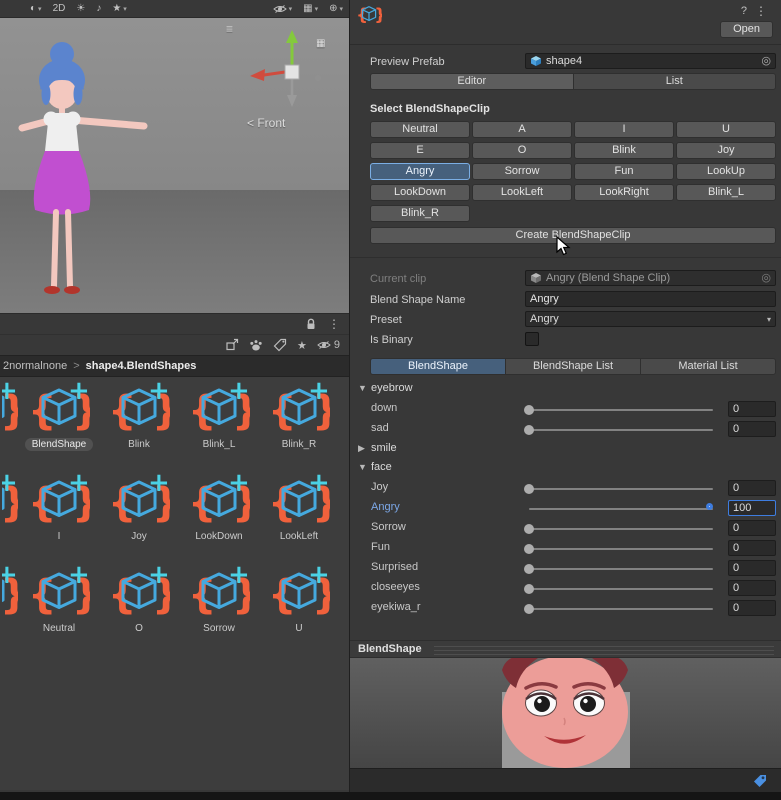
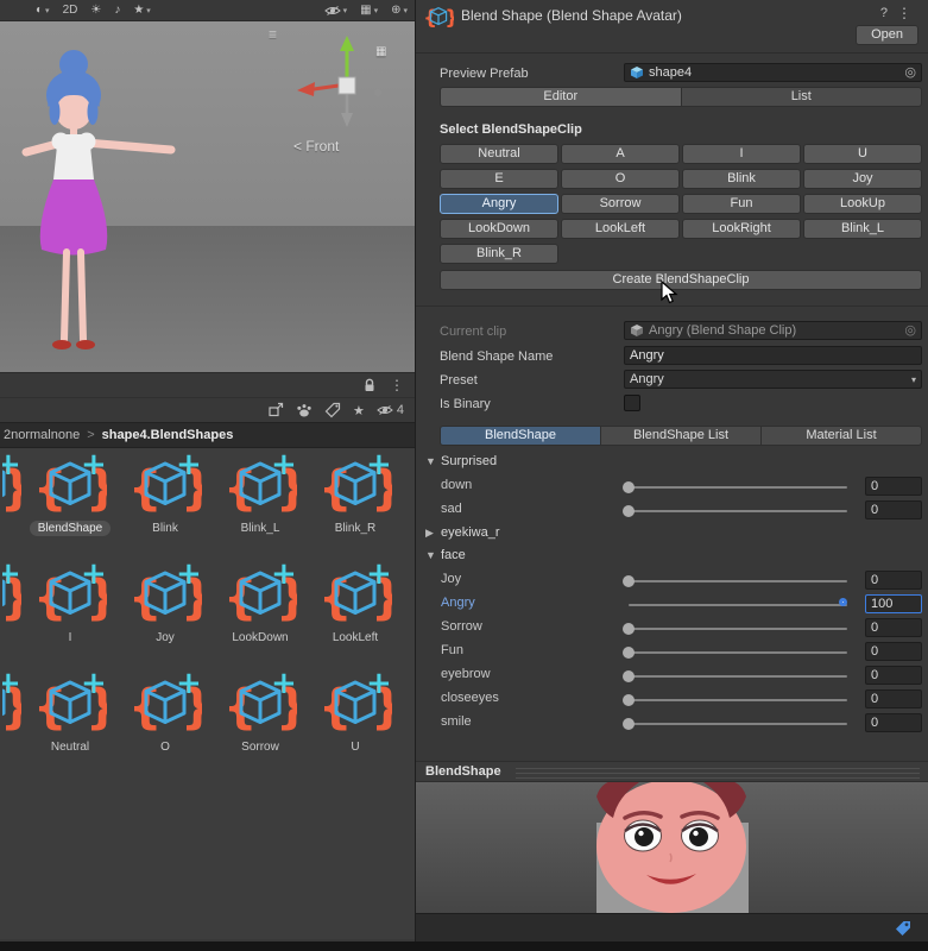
  ◐
  2D
  ☀
  ♪
  ★
  ▦
  ⊕
  < Front
  ≡
  ▦
  ⋮
  ★
- 9
+ 4
  2normalnone
  >
  shape4.BlendShapes
  BlendShape
  Blink
  Blink_L
  Blink_R
  I
  Joy
  LookDown
  LookLeft
  Neutral
  O
  Sorrow
  U
+ Blend Shape (Blend Shape Avatar)
  ?
  ⋮
  Open
  Preview Prefab
  shape4
  ◎
  Editor
  List
  Select BlendShapeClip
  Neutral
  A
  I
  U
  E
  O
  Blink
  Joy
  Angry
  Sorrow
  Fun
  LookUp
  LookDown
  LookLeft
  LookRight
  Blink_L
  Blink_R
  Create BlendShapeClip
  Current clip
  Angry (Blend Shape Clip)
  ◎
  Blend Shape Name
  Angry
  Preset
  Angry
  ▾
  Is Binary
  BlendShape
  BlendShape List
  Material List
  ▼
- eyebrow
+ Surprised
  down
  0
  sad
  0
  ▶
- smile
+ eyekiwa_r
  ▼
  face
  Joy
  0
  Angry
  100
  Sorrow
  0
  Fun
  0
- Surprised
+ eyebrow
  0
  closeeyes
  0
- eyekiwa_r
+ smile
  0
  BlendShape
